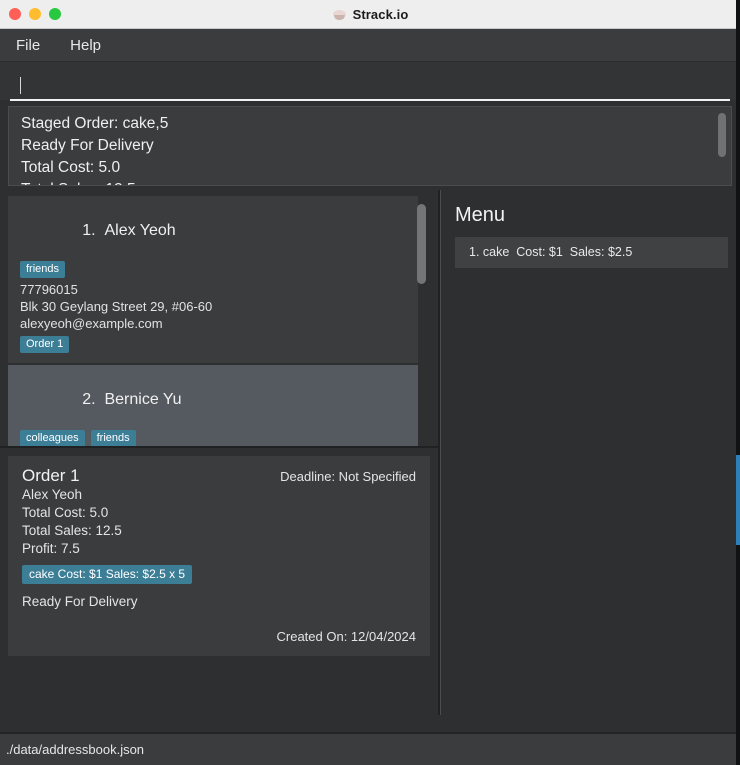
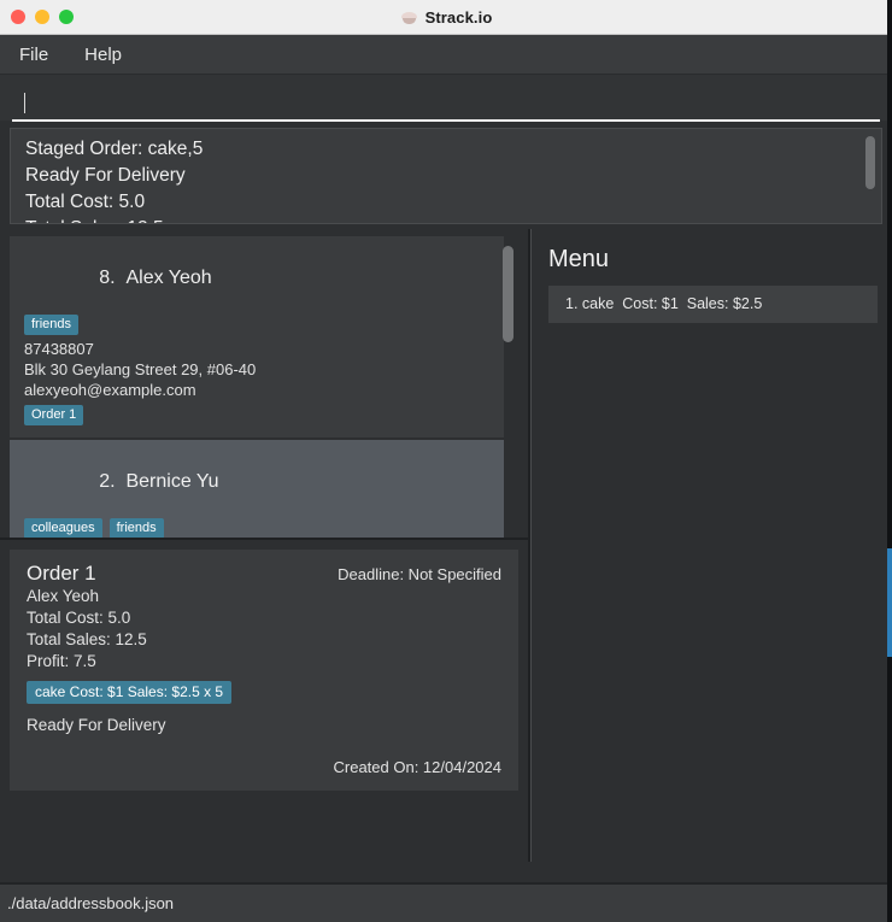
  Strack.io
  File
  Help
  Staged Order: cake,5
  Ready For Delivery
  Total Cost: 5.0
- 1. Alex Yeoh
+ 8. Alex Yeoh
  friends
- 77796015
+ 87438807
- Blk 30 Geylang Street 29, #06-60
+ Blk 30 Geylang Street 29, #06-40
  alexyeoh@example.com
  Order 1
  2. Bernice Yu
  colleagues
  friends
  Order 1
  Deadline: Not Specified
  Alex Yeoh
  Total Cost: 5.0
  Total Sales: 12.5
  Profit: 7.5
  cake Cost: $1 Sales: $2.5 x 5
  Ready For Delivery
  Created On: 12/04/2024
  Menu
  1. cake Cost: $1 Sales: $2.5
  ./data/addressbook.json
